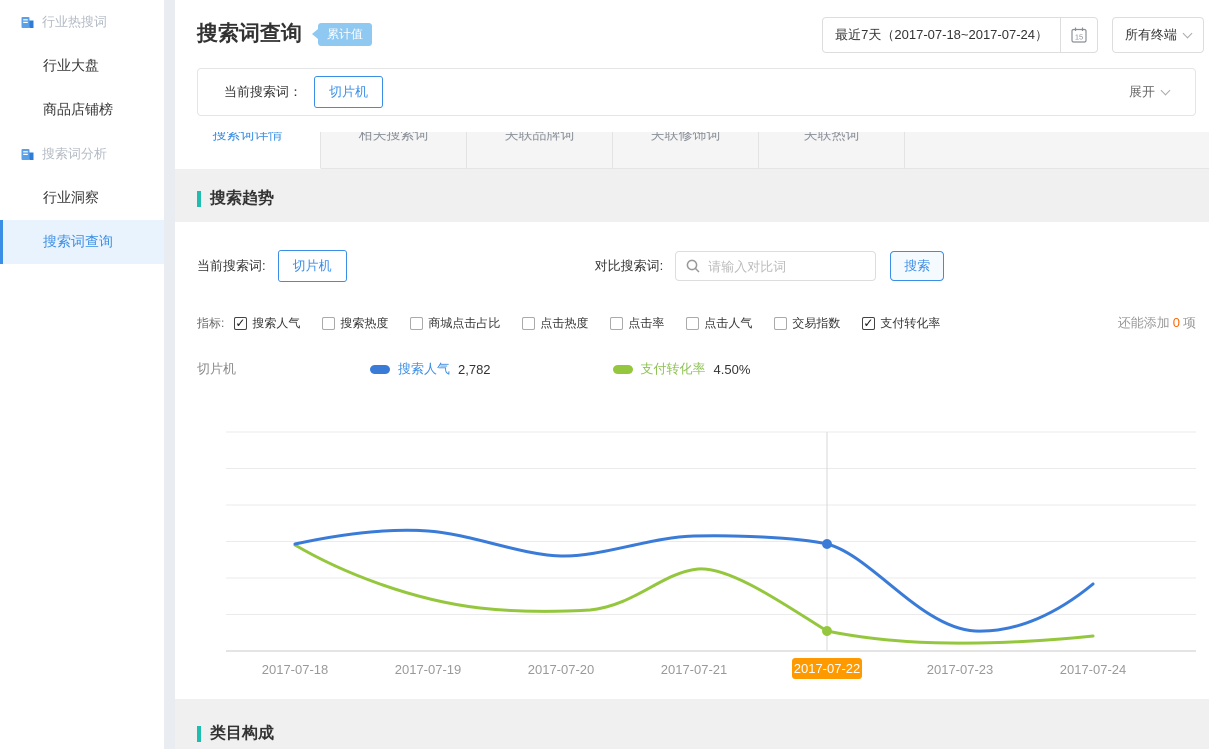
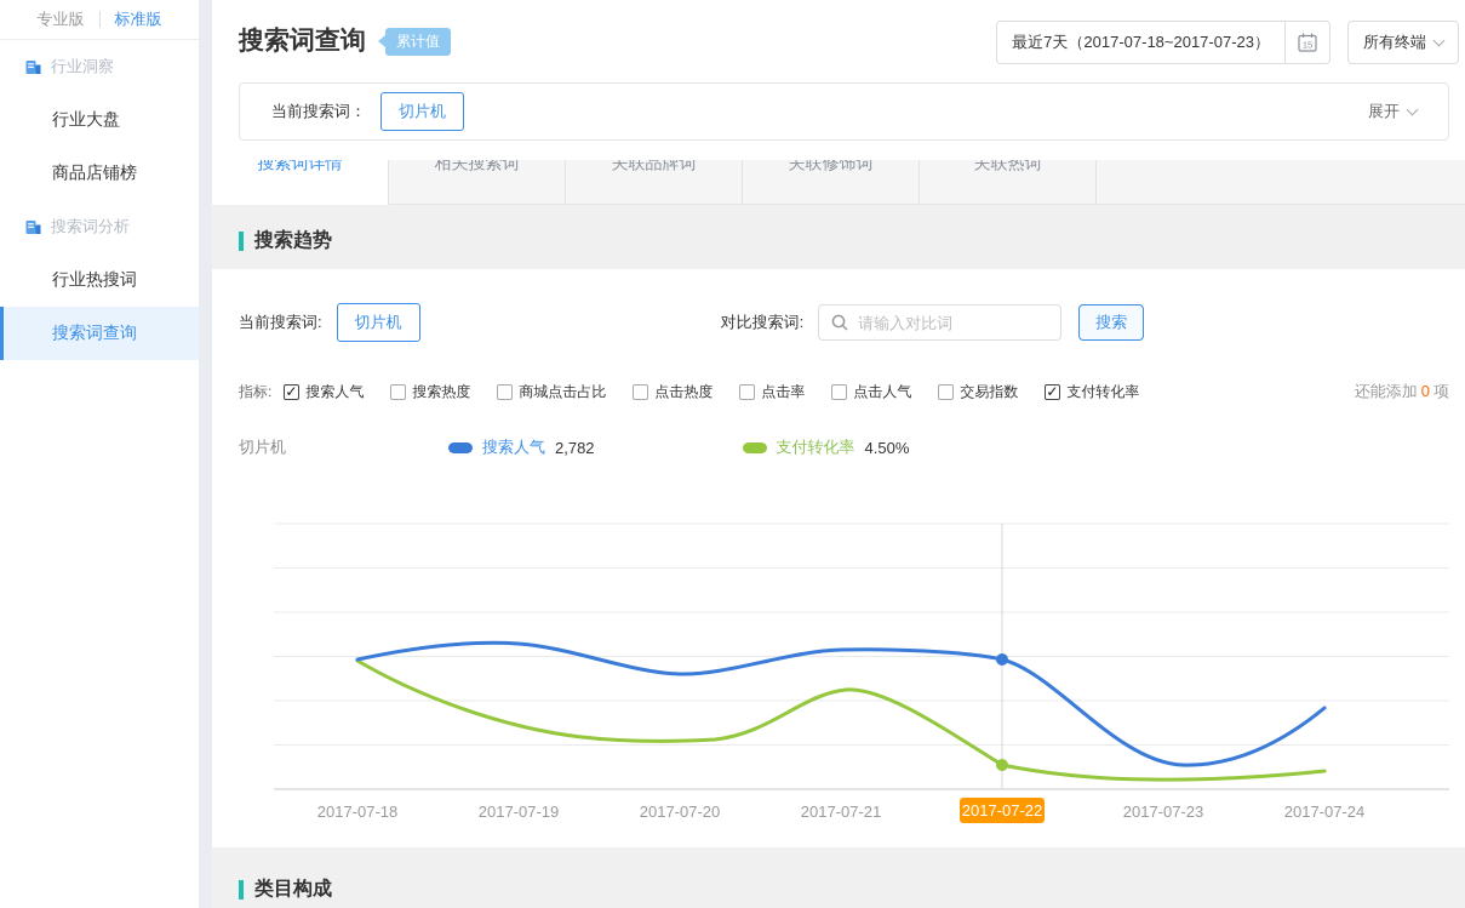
+ 专业版
+ 标准版
- 行业热搜词
+ 行业洞察
  行业大盘
  商品店铺榜
  搜索词分析
- 行业洞察
+ 行业热搜词
  搜索词查询
  搜索词查询
  累计值
- 最近7天（2017-07-18~2017-07-24）
+ 最近7天（2017-07-18~2017-07-23）
  15
  所有终端
  当前搜索词：
  切片机
  展开
  搜索词详情
  相关搜索词
  关联品牌词
  关联修饰词
  关联热词
  搜索趋势
  当前搜索词:
  切片机
  对比搜索词:
  请输入对比词
  搜索
  指标:
  搜索人气
  搜索热度
  商城点击占比
  点击热度
  点击率
  点击人气
  交易指数
  支付转化率
  还能添加 0 项
  切片机
  搜索人气
  2,782
  支付转化率
  4.50%
  2017-07-18
  2017-07-19
  2017-07-20
  2017-07-21
  2017-07-22
  2017-07-23
  2017-07-24
  类目构成
